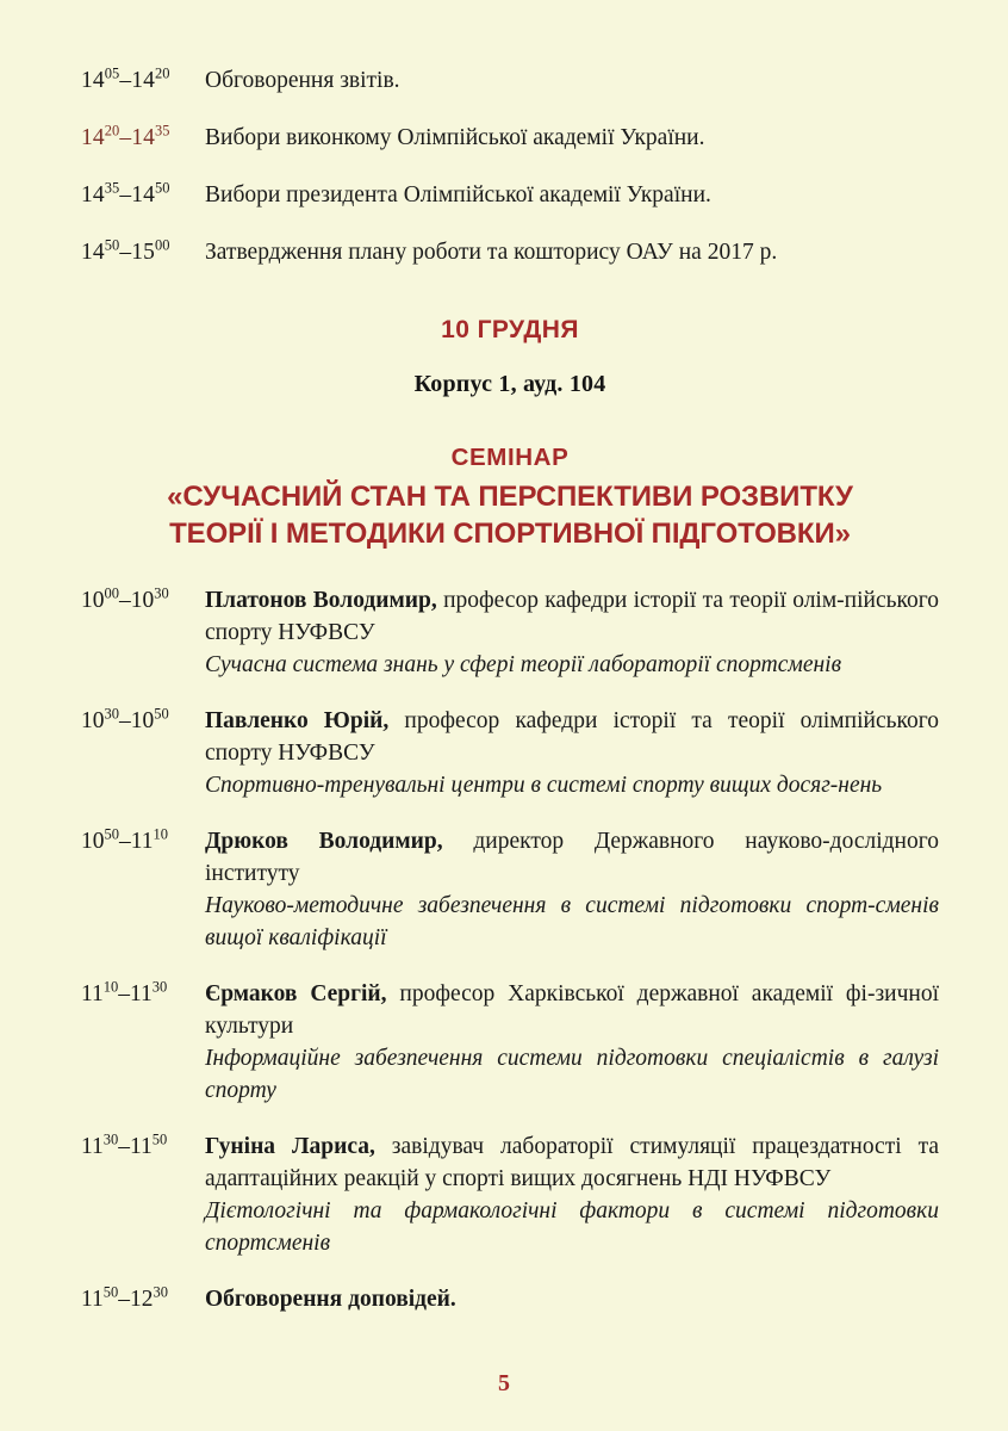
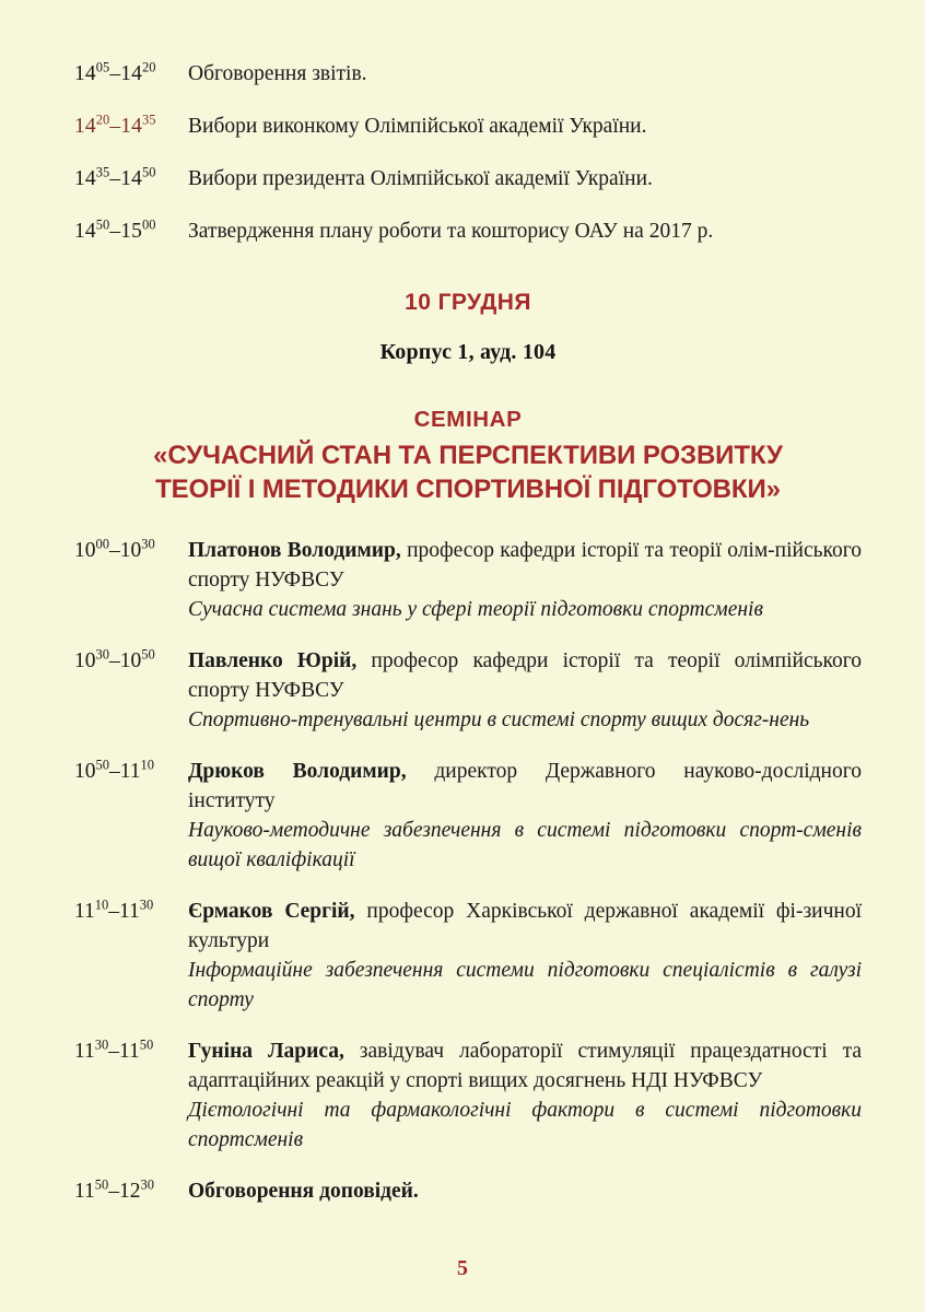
  1405–1420
  Обговорення звітів.
  1420–1435
  Вибори виконкому Олімпійської академії України.
  1435–1450
  Вибори президента Олімпійської академії України.
  1450–1500
  Затвердження плану роботи та кошторису ОАУ на 2017 р.
  10 ГРУДНЯ
  Корпус 1, ауд. 104
  СЕМІНАР
  «СУЧАСНИЙ СТАН ТА ПЕРСПЕКТИВИ РОЗВИТКУ
  ТЕОРІЇ І МЕТОДИКИ СПОРТИВНОЇ ПІДГОТОВКИ»
  1000–1030
  Платонов Володимир, професор кафедри історії та теорії олім-пійського спорту НУФВСУ
- Сучасна система знань у сфері теорії лабораторії спортсменів
+ Сучасна система знань у сфері теорії підготовки спортсменів
  1030–1050
  Павленко Юрій, професор кафедри історії та теорії олімпійського спорту НУФВСУ
  Спортивно-тренувальні центри в системі спорту вищих досяг-нень
  1050–1110
  Дрюков Володимир, директор Державного науково-дослідного інституту
  Науково-методичне забезпечення в системі підготовки спорт-сменів вищої кваліфікації
  1110–1130
  Єрмаков Сергій, професор Харківської державної академії фі-зичної культури
  Інформаційне забезпечення системи підготовки спеціалістів в галузі спорту
  1130–1150
  Гуніна Лариса, завідувач лабораторії стимуляції працездатності та адаптаційних реакцій у спорті вищих досягнень НДІ НУФВСУ
  Дієтологічні та фармакологічні фактори в системі підготовки спортсменів
  1150–1230
  Обговорення доповідей.
  5
